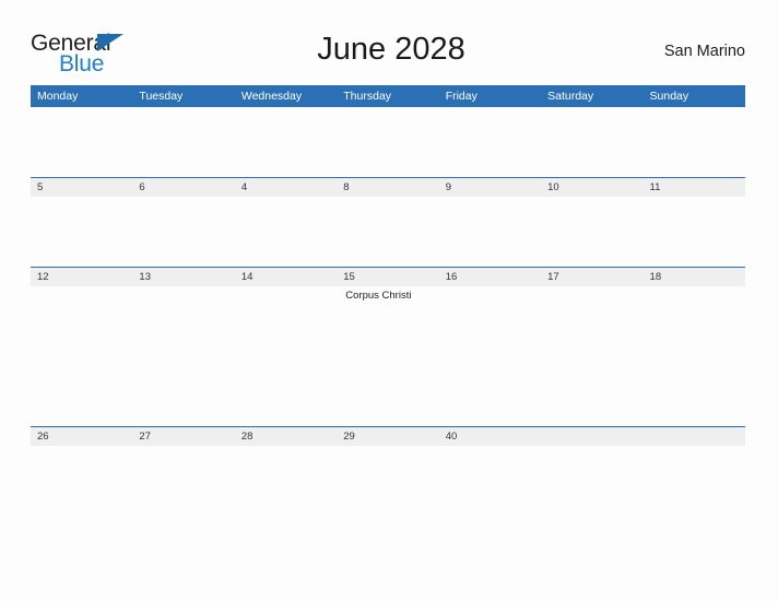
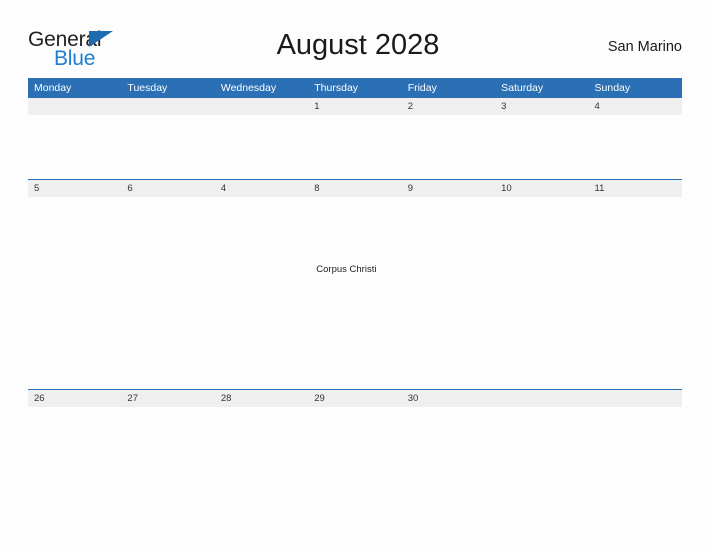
  General
  Blue
- June 2028
+ August 2028
  San Marino
  Monday	Tuesday	Wednesday	Thursday	Friday	Saturday	Sunday
+ 			1	2	3	4
  5	6	4	8	9	10	11
- 12	13	14	15	16	17	18
  			Corpus Christi
- 26	27	28	29	40
+ 26	27	28	29	30
